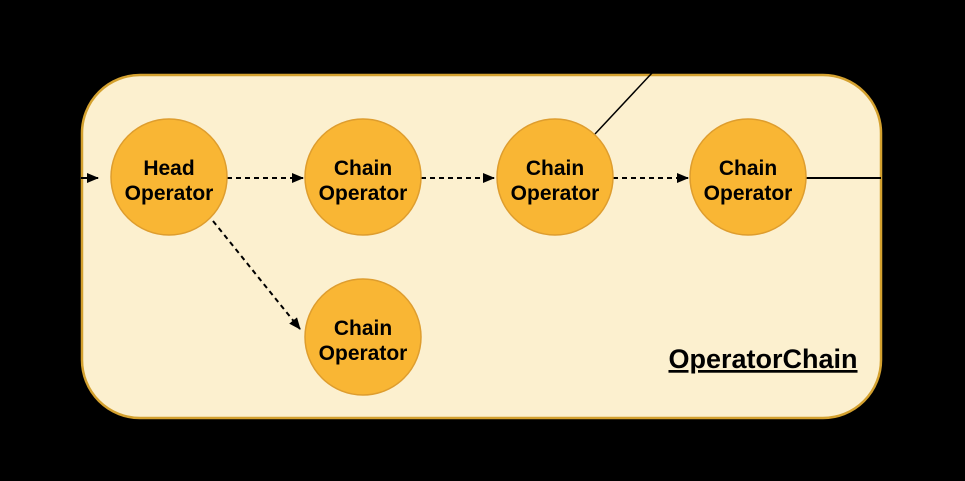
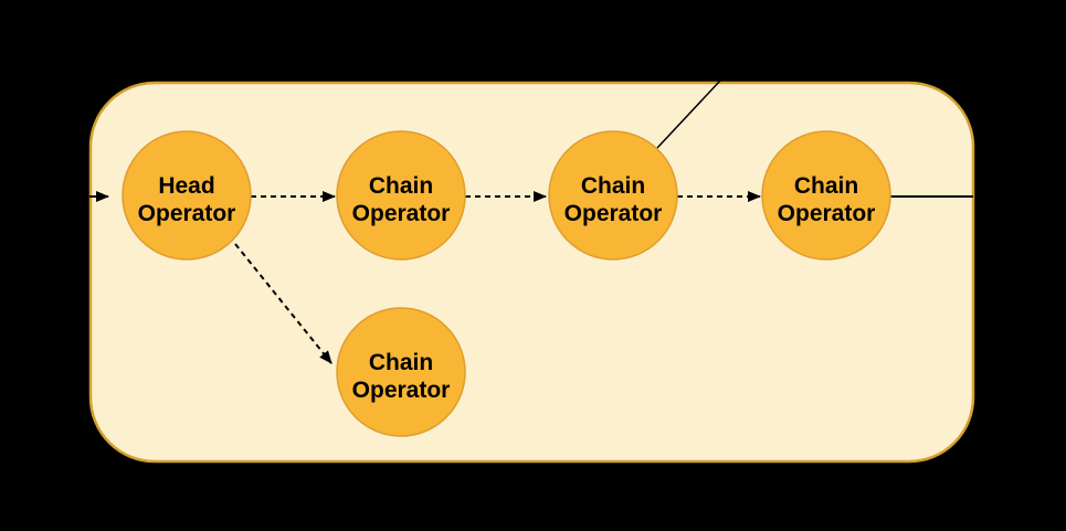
  Head
  Operator
  Chain
  Operator
  Chain
  Operator
  Chain
  Operator
  Chain
  Operator
- OperatorChain
